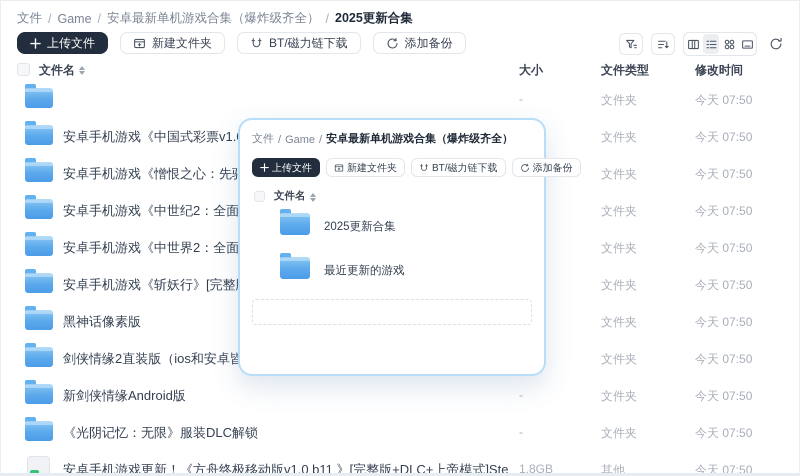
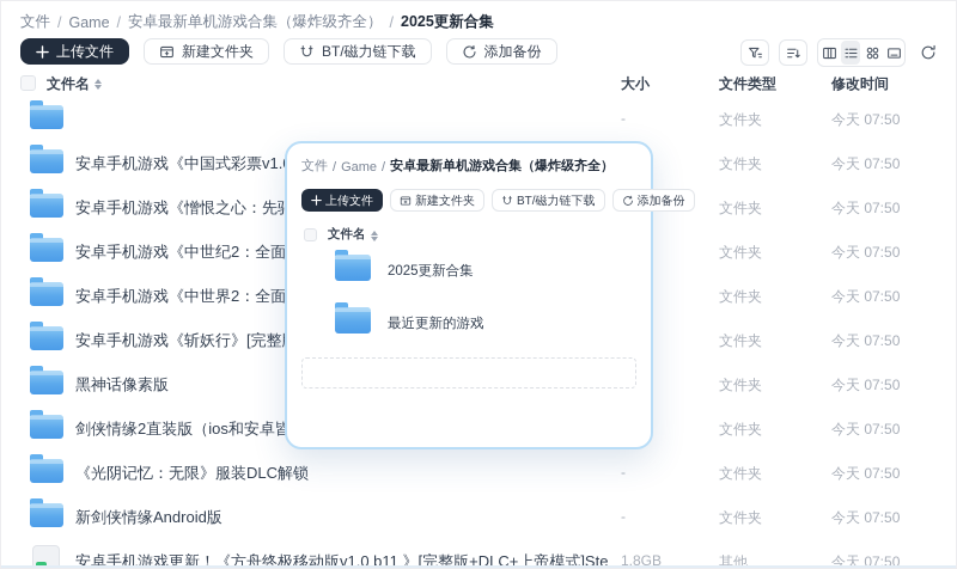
  文件
  /
  Game
  /
  安卓最新单机游戏合集（爆炸级齐全）
  /
  2025更新合集
  上传文件
  新建文件夹
  BT/磁力链下载
  添加备份
  文件名
  大小
  文件类型
  修改时间
  -
  文件夹
  今天 07:50
  文件夹
  今天 07:50
  文件夹
  今天 07:50
  文件夹
  今天 07:50
  文件夹
  今天 07:50
  文件夹
  今天 07:50
  黑神话像素版
  文件夹
  今天 07:50
  剑侠情缘2直装版（ios和安卓皆
  文件夹
  今天 07:50
- 新剑侠情缘Android版
+ 《光阴记忆：无限》服装DLC解锁
  -
  文件夹
  今天 07:50
- 《光阴记忆：无限》服装DLC解锁
+ 新剑侠情缘Android版
  -
  文件夹
  今天 07:50
  安卓手机游戏更新！《方舟终极移动版v1.0 b11 》[完整版+DLC+上帝模式]Ste
  1.8GB
  其他
  今天 07:50
  文件
  /
  Game
  /
  安卓最新单机游戏合集（爆炸级齐全）
  上传文件
  新建文件夹
  BT/磁力链下载
  添加备份
  文件名
  2025更新合集
  最近更新的游戏
